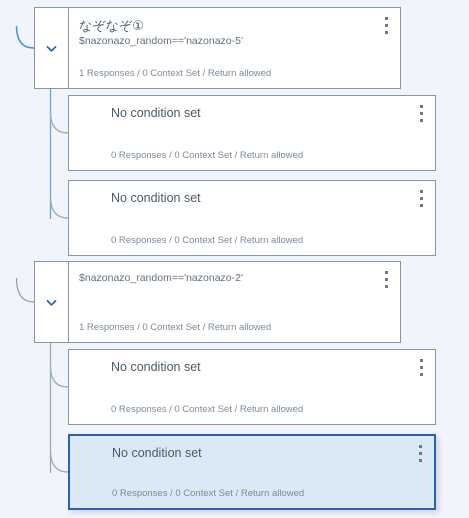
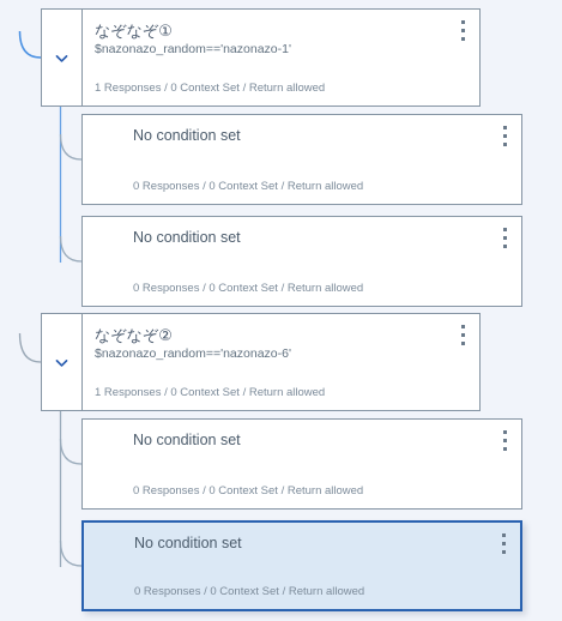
  なぞなぞ①
- $nazonazo_random=='nazonazo-5'
+ $nazonazo_random=='nazonazo-1'
  1 Responses / 0 Context Set / Return allowed
  No condition set
  0 Responses / 0 Context Set / Return allowed
  No condition set
  0 Responses / 0 Context Set / Return allowed
+ なぞなぞ②
- $nazonazo_random=='nazonazo-2'
+ $nazonazo_random=='nazonazo-6'
  1 Responses / 0 Context Set / Return allowed
  No condition set
  0 Responses / 0 Context Set / Return allowed
  No condition set
  0 Responses / 0 Context Set / Return allowed
